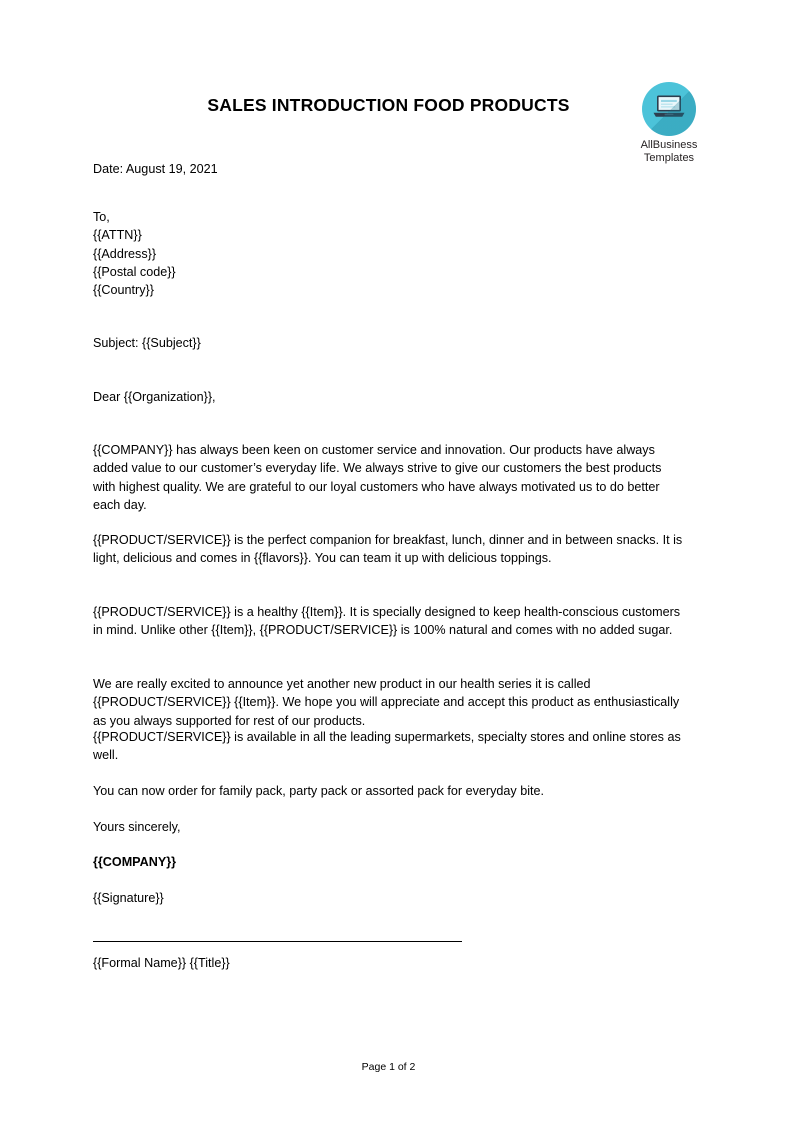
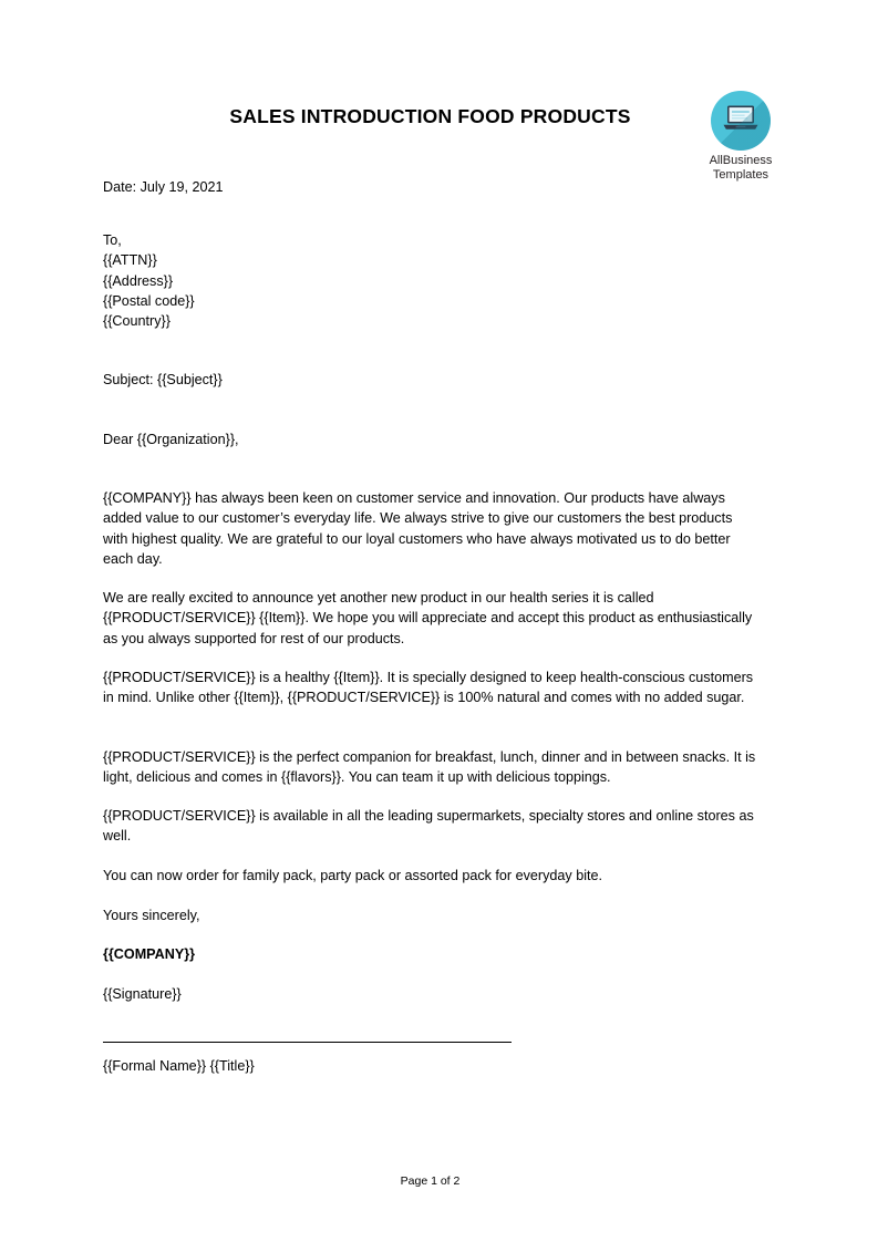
  SALES INTRODUCTION FOOD PRODUCTS
  AllBusiness
  Templates
- Date: August 19, 2021
+ Date: July 19, 2021
  To,
  {{ATTN}}
  {{Address}}
  {{Postal code}}
  {{Country}}
  Subject: {{Subject}}
  Dear {{Organization}},
  {{COMPANY}} has always been keen on customer service and innovation. Our products have always added value to our customer’s everyday life. We always strive to give our customers the best products with highest quality. We are grateful to our loyal customers who have always motivated us to do better each day.
- {{PRODUCT/SERVICE}} is the perfect companion for breakfast, lunch, dinner and in between snacks. It is light, delicious and comes in {{flavors}}. You can team it up with delicious toppings.
+ We are really excited to announce yet another new product in our health series it is called {{PRODUCT/SERVICE}} {{Item}}. We hope you will appreciate and accept this product as enthusiastically as you always supported for rest of our products.
  {{PRODUCT/SERVICE}} is a healthy {{Item}}. It is specially designed to keep health-conscious customers in mind. Unlike other {{Item}}, {{PRODUCT/SERVICE}} is 100% natural and comes with no added sugar.
- We are really excited to announce yet another new product in our health series it is called {{PRODUCT/SERVICE}} {{Item}}. We hope you will appreciate and accept this product as enthusiastically as you always supported for rest of our products.
+ {{PRODUCT/SERVICE}} is the perfect companion for breakfast, lunch, dinner and in between snacks. It is light, delicious and comes in {{flavors}}. You can team it up with delicious toppings.
  {{PRODUCT/SERVICE}} is available in all the leading supermarkets, specialty stores and online stores as well.
  You can now order for family pack, party pack or assorted pack for everyday bite.
  Yours sincerely,
  {{COMPANY}}
  {{Signature}}
  {{Formal Name}} {{Title}}
  Page 1 of 2
